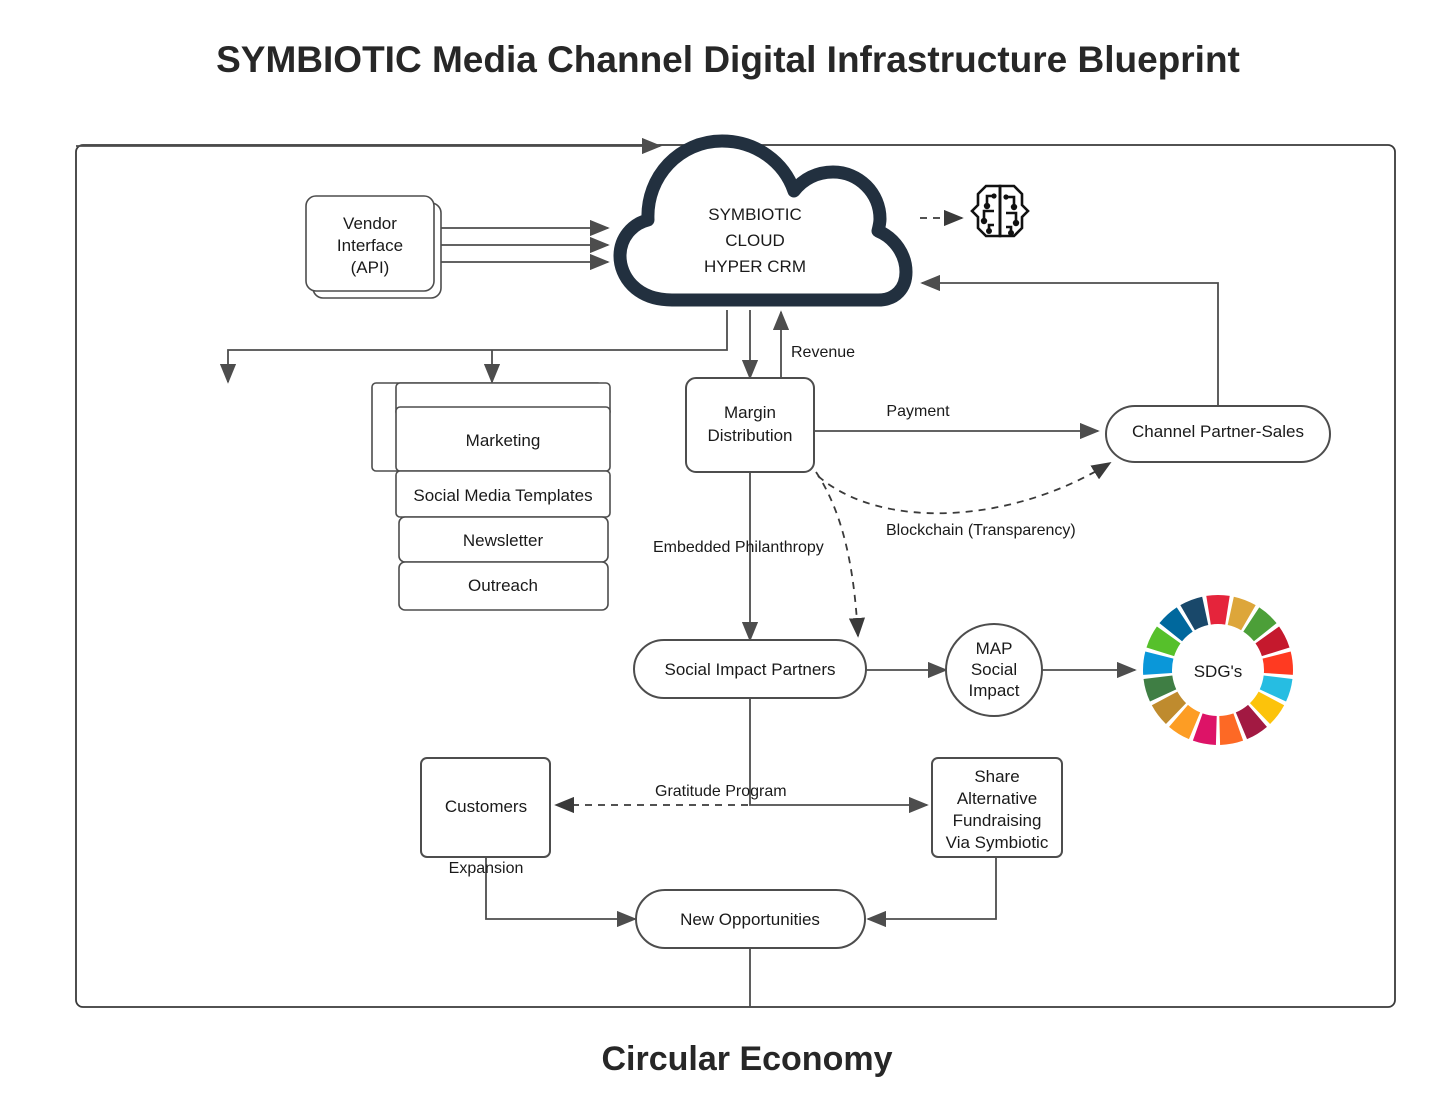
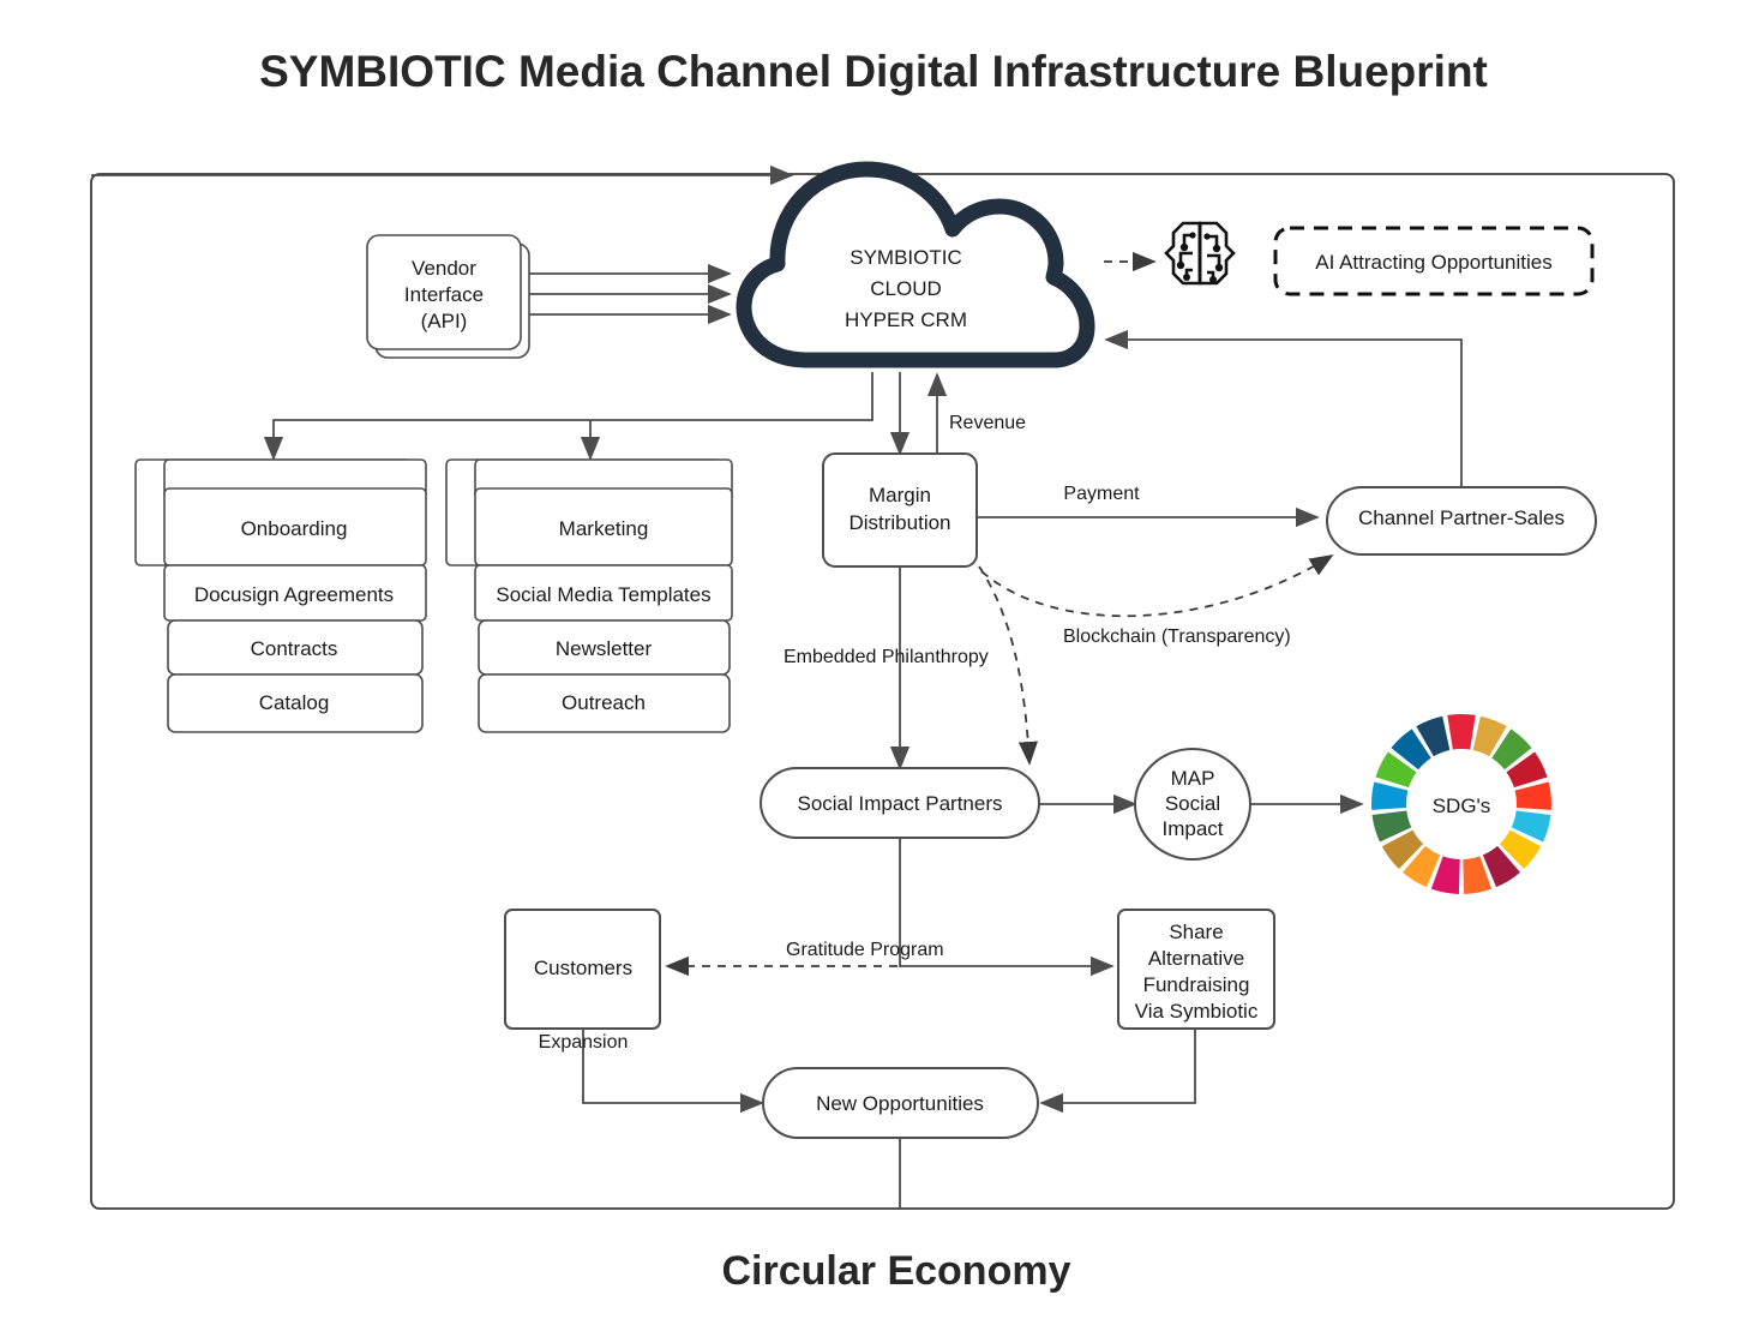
  SYMBIOTIC Media Channel Digital Infrastructure Blueprint
  Vendor
  Interface
  (API)
  SYMBIOTIC
  CLOUD
  HYPER CRM
+ AI Attracting Opportunities
+ Onboarding
+ Docusign Agreements
+ Contracts
+ Catalog
  Marketing
  Social Media Templates
  Newsletter
  Outreach
  Margin
  Distribution
  Channel Partner-Sales
  Social Impact Partners
  MAP
  Social
  Impact
  SDG's
  Customers
  Share
  Alternative
  Fundraising
  Via Symbiotic
  New Opportunities
  Revenue
  Payment
  Blockchain (Transparency)
  Embedded Philanthropy
  Gratitude Program
  Expansion
  Circular Economy
